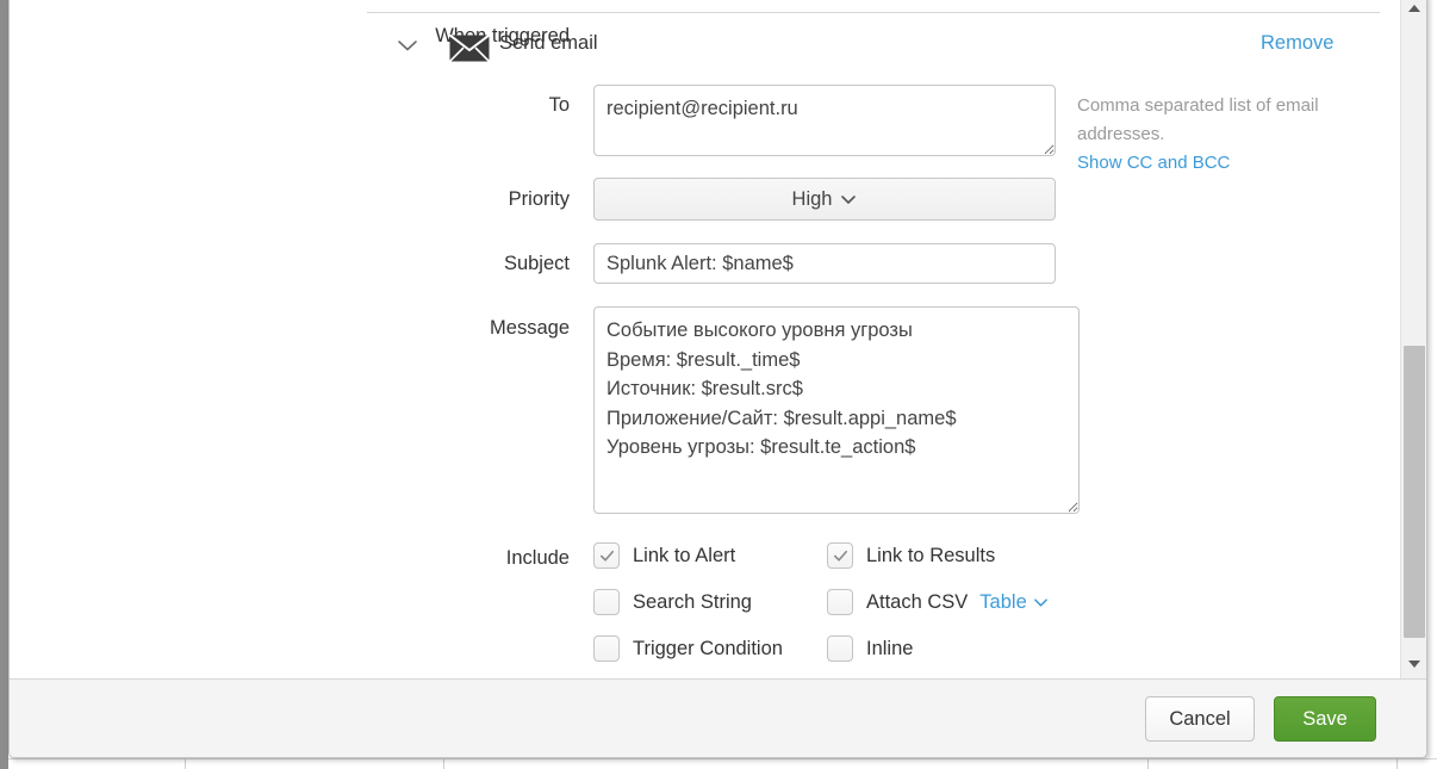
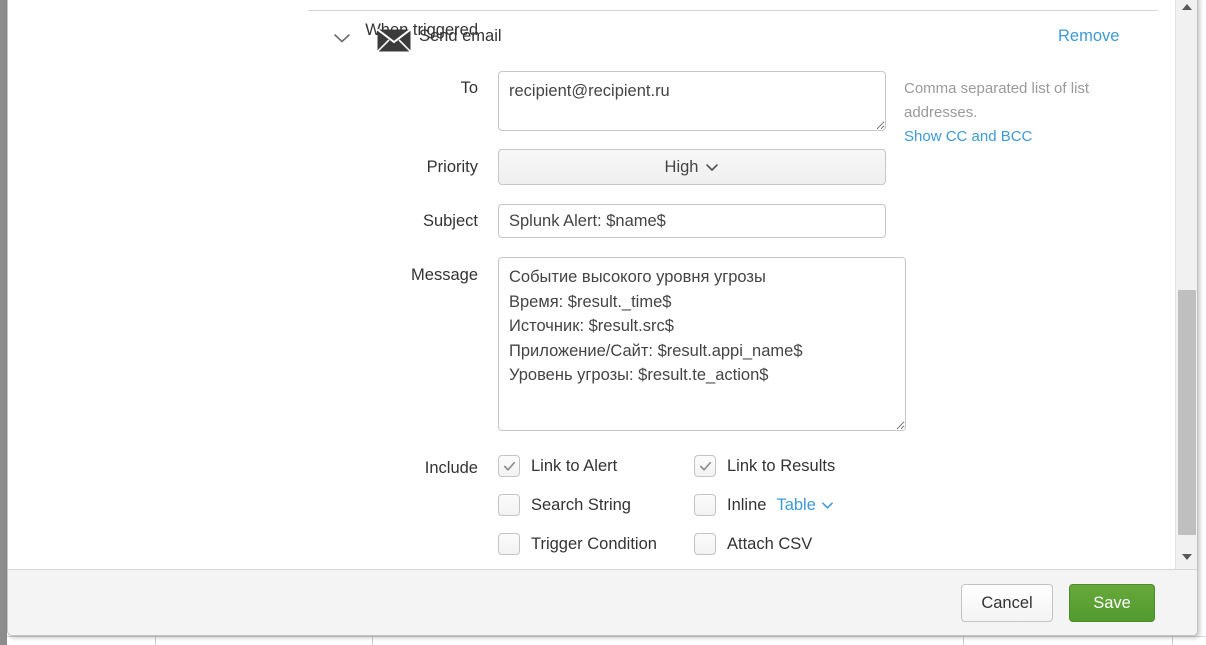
  W triggered
  Send email
  Remove
  To
  recipient@recipient.ru
- Comma separated list of email addresses.
+ Comma separated list of list addresses.
  Show CC and BCC
  Priority
  High
  Subject
  Splunk Alert: $name$
  Message
  Событие высокого уровня угрозы
  Время: $result._time$
  Источник: $result.src$
  Приложение/Сайт: $result.appi_name$
  Уровень угрозы: $result.te_action$
  Include
  Link to Alert
  Link to Results
  Search String
- Attach CSV
+ Inline
  Table
  Trigger Condition
- Inline
+ Attach CSV
  Cancel
  Save
